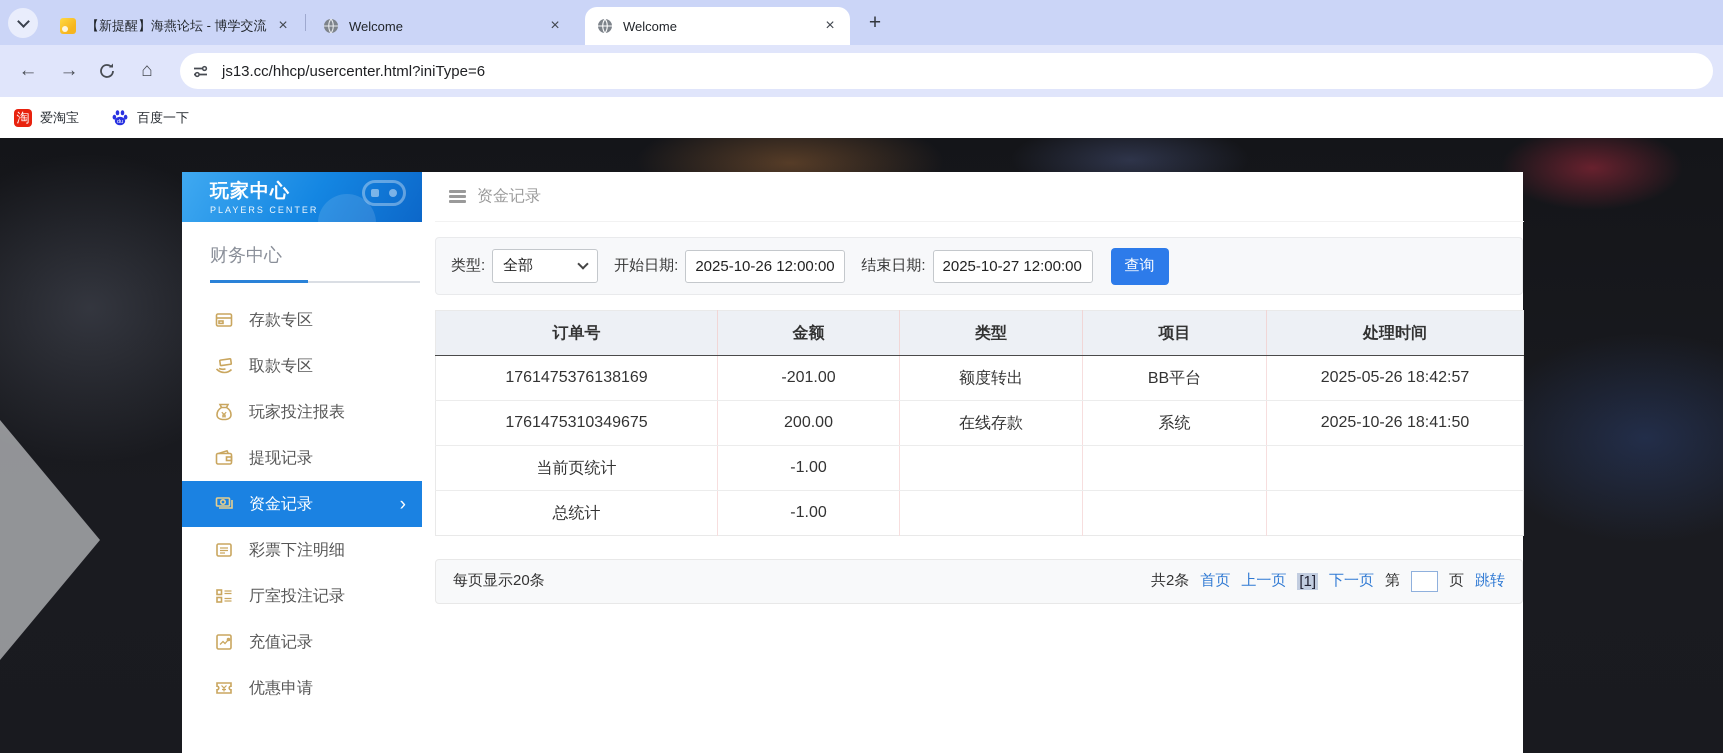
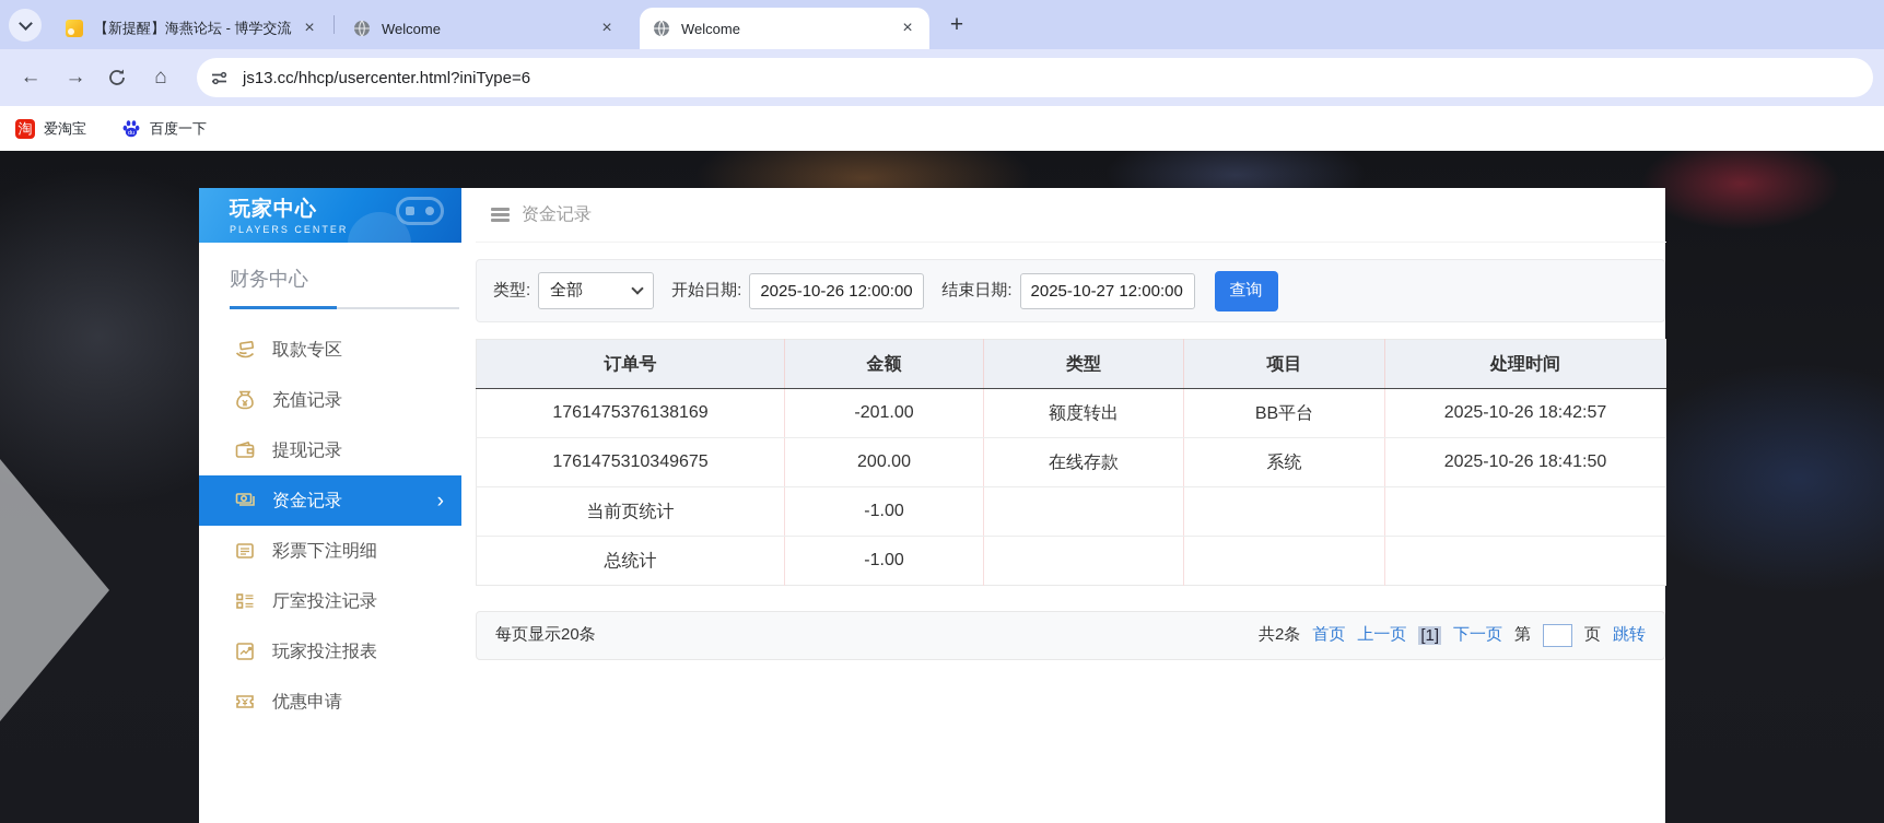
  【新提醒】海燕论坛 - 博学交流
  ×
  Welcome
  ×
  Welcome
  ×
  +
  ←
  →
  ⌂
  js13.cc/hhcp/usercenter.html?iniType=6
  淘
  爱淘宝
  百度一下
  玩家中心
  PLAYERS CENTER
  财务中心
- 存款专区
  取款专区
- 玩家投注报表
+ 充值记录
  提现记录
  资金记录
  ›
  彩票下注明细
  厅室投注记录
- 充值记录
+ 玩家投注报表
  优惠申请
  资金记录
  类型:
  全部
  开始日期:
  2025-10-26 12:00:00
  结束日期:
  2025-10-27 12:00:00
  查询
  订单号	金额	类型	项目	处理时间
- 1761475376138169	-201.00	额度转出	BB平台	2025-05-26 18:42:57
+ 1761475376138169	-201.00	额度转出	BB平台	2025-10-26 18:42:57
  1761475310349675	200.00	在线存款	系统	2025-10-26 18:41:50
  当前页统计	-1.00
  总统计	-1.00
  每页显示20条
  共2条
  首页
  上一页
  [1]
  下一页
  第
  页
  跳转
